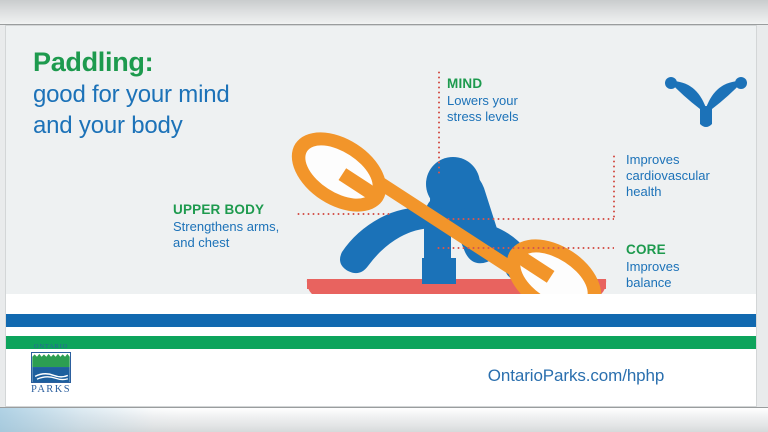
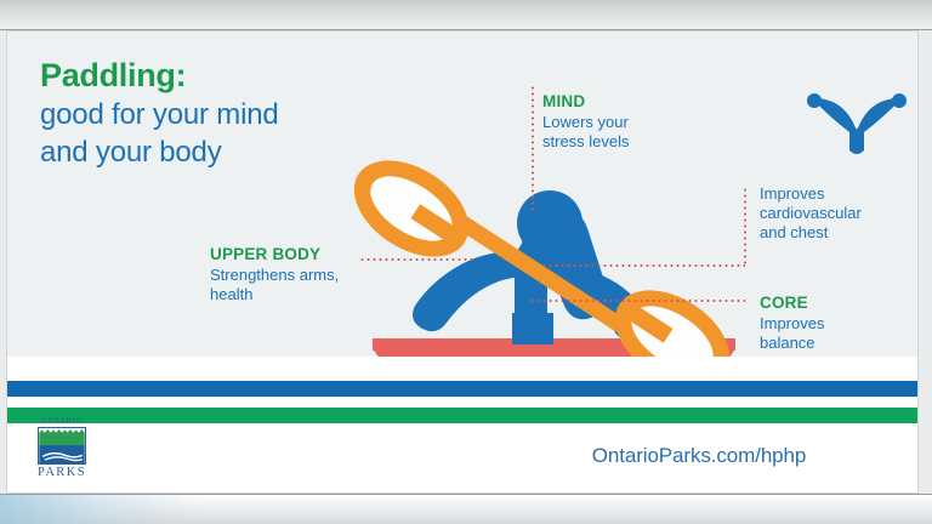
  Paddling:
  good for your mind
  and your body
  MIND
  Lowers your
  stress levels
  UPPER BODY
  Strengthens arms,
- and chest
+ health
  Improves
  cardiovascular
- health
+ and chest
  CORE
  Improves
  balance
  PARKS
  OntarioParks.com/hphp
